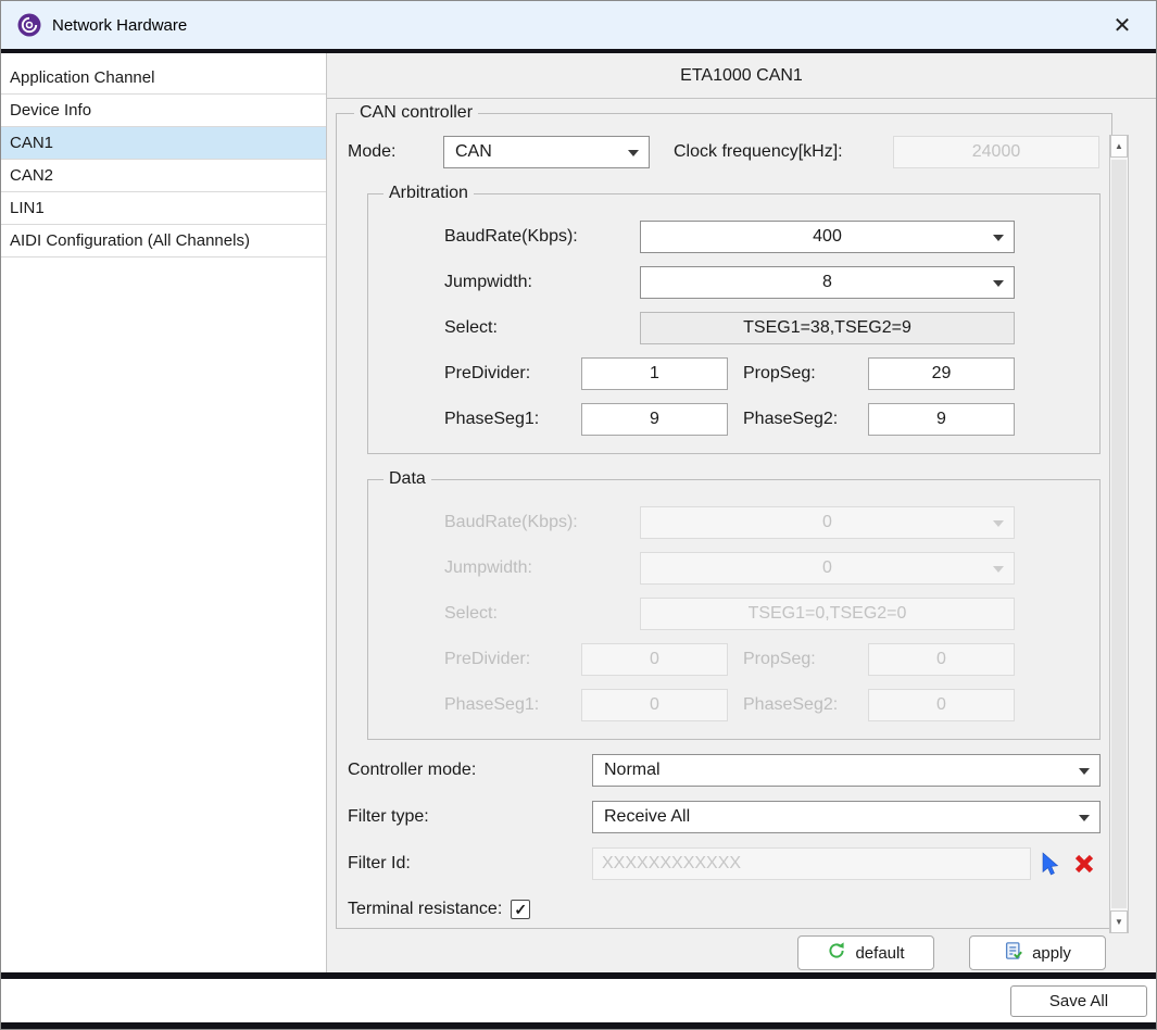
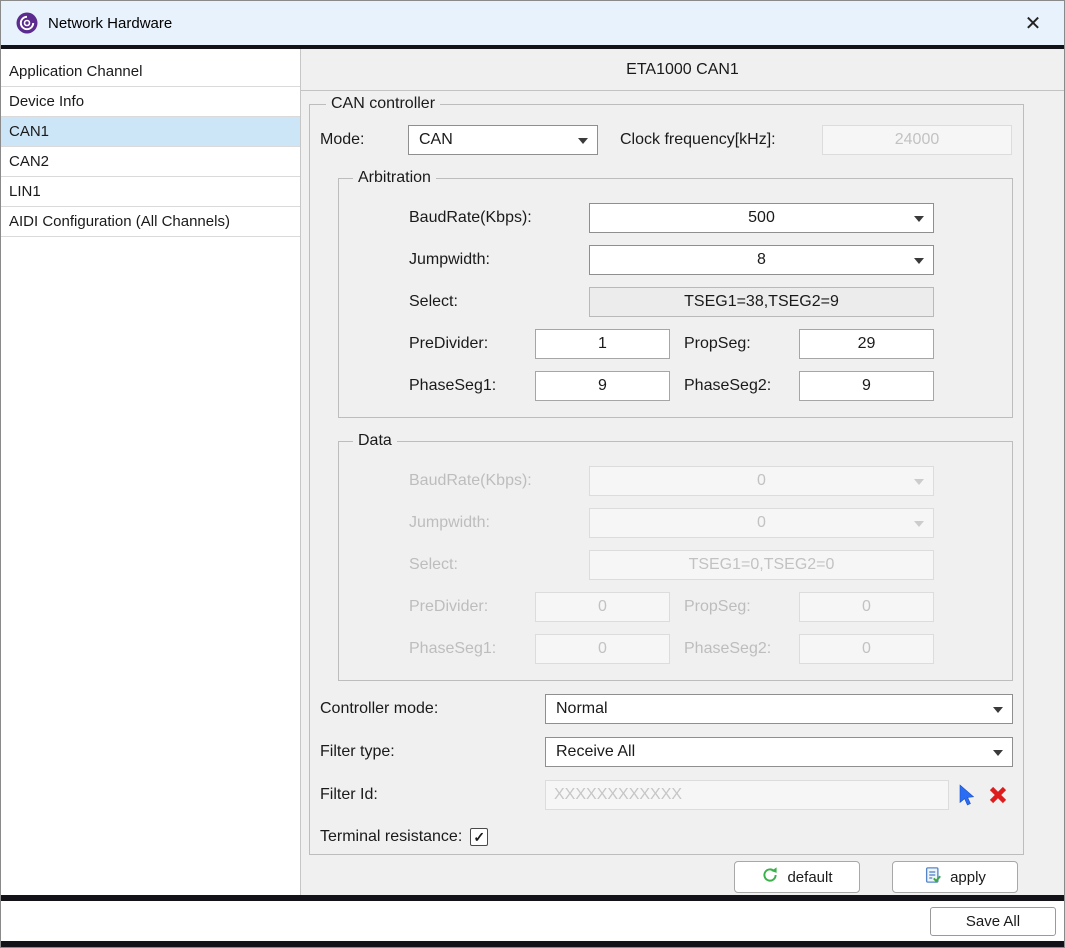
  Network Hardware
  ✕
  Application Channel
  Device Info
  CAN1
  CAN2
  LIN1
  AIDI Configuration (All Channels)
  ETA1000 CAN1
  CAN controller
  Mode:
  CAN
  Clock frequency[kHz]:
  24000
  Arbitration
  BaudRate(Kbps):
- 400
+ 500
  Jumpwidth:
  8
  Select:
  TSEG1=38,TSEG2=9
  PreDivider:
  1
  PropSeg:
  29
  PhaseSeg1:
  9
  PhaseSeg2:
  9
  Data
  BaudRate(Kbps):
  0
  Jumpwidth:
  0
  Select:
  TSEG1=0,TSEG2=0
  PreDivider:
  0
  PropSeg:
  0
  PhaseSeg1:
  0
  PhaseSeg2:
  0
  Controller mode:
  Normal
  Filter type:
  Receive All
  Filter Id:
  XXXXXXXXXXXX
  Terminal resistance:
  ✓
  default
  apply
- ▲
- ▼
  Save All
